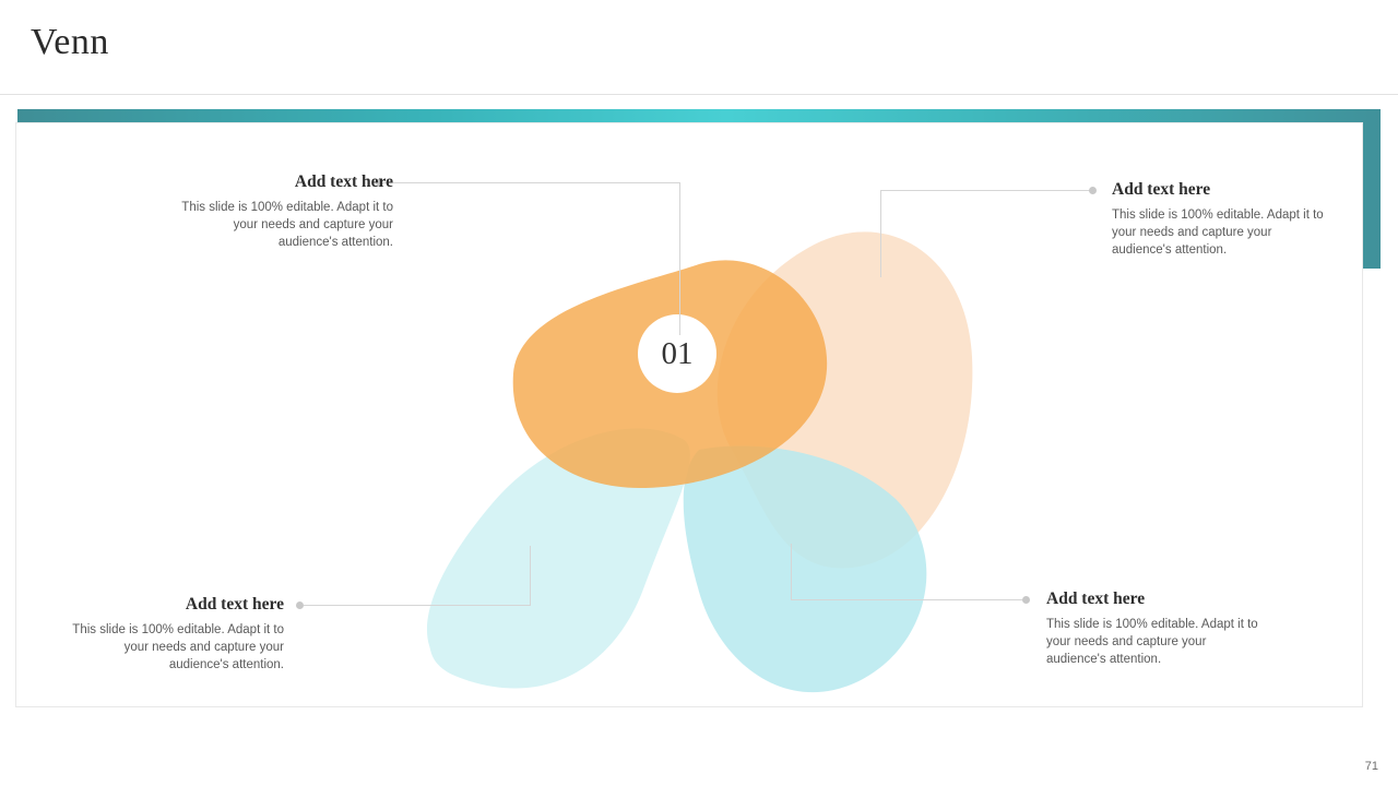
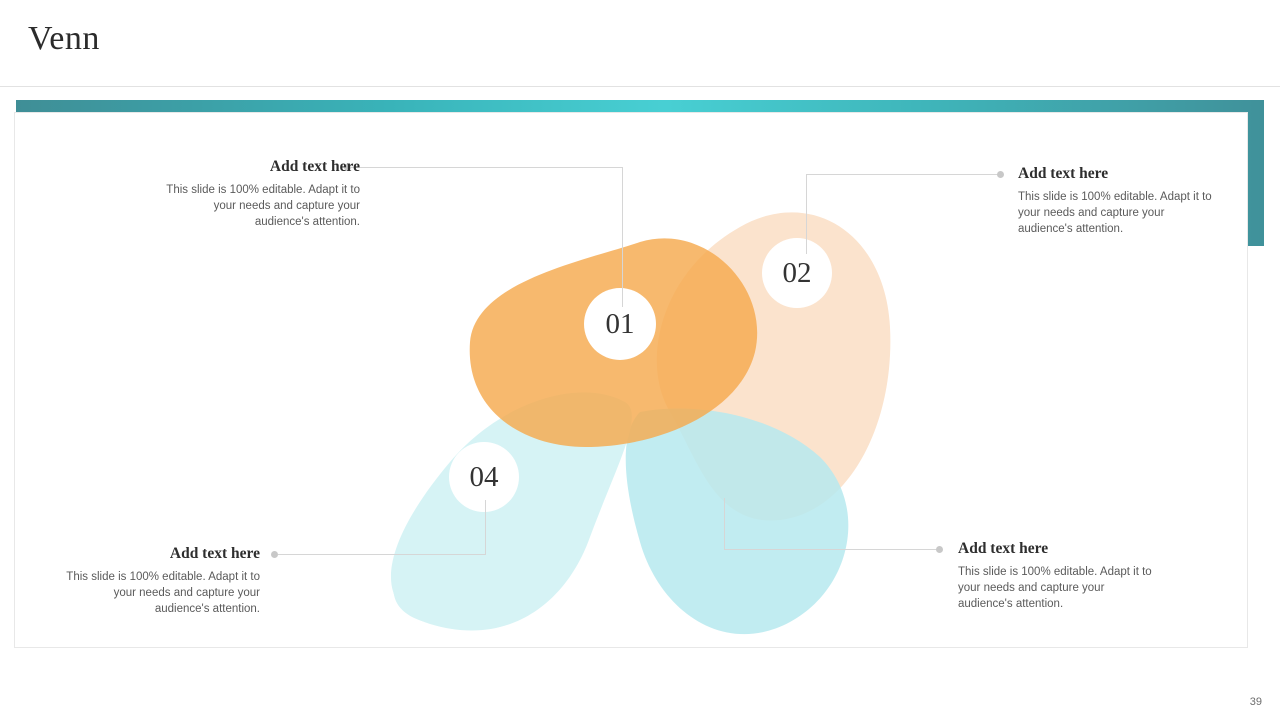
  Venn
  01
+ 02
+ 04
  Add text here
  This slide is 100% editable. Adapt it to your needs and capture your audience's attention.
  Add text here
  This slide is 100% editable. Adapt it to your needs and capture your audience's attention.
  Add text here
  This slide is 100% editable. Adapt it to your needs and capture your audience's attention.
  Add text here
  This slide is 100% editable. Adapt it to your needs and capture your audience's attention.
- 71
+ 39
